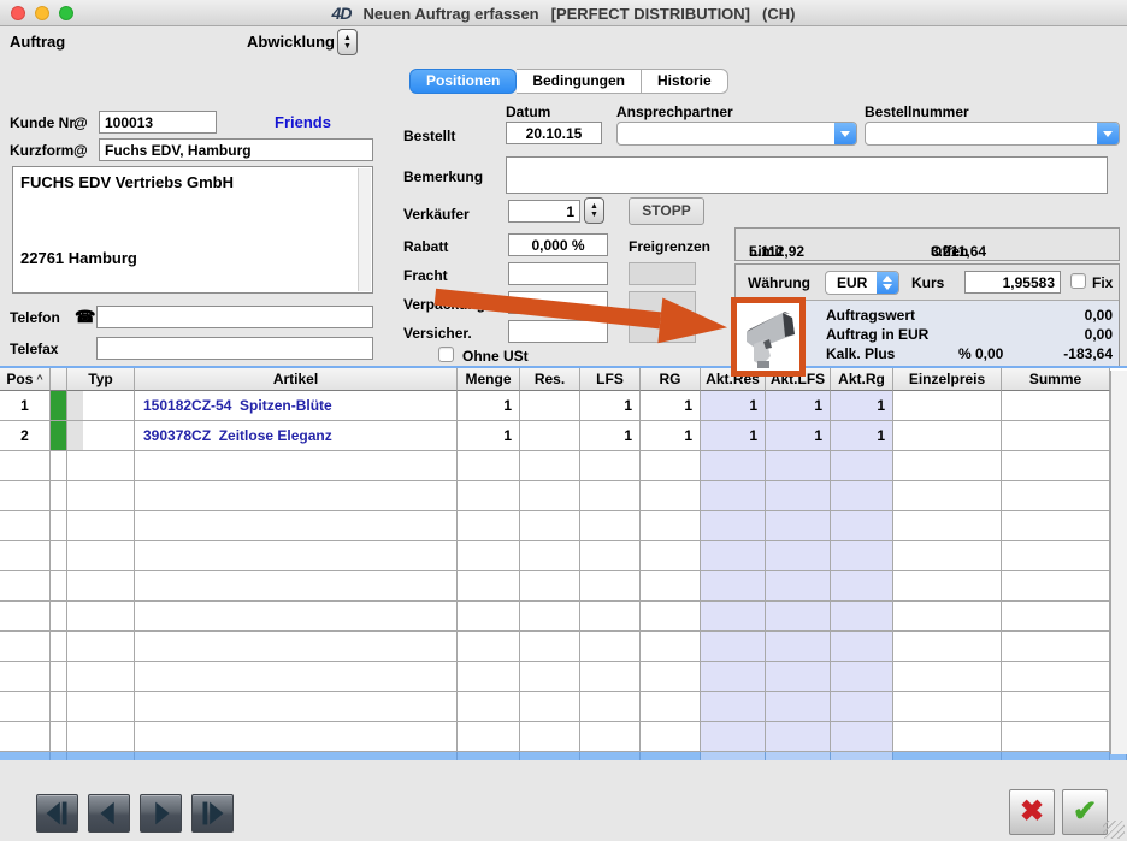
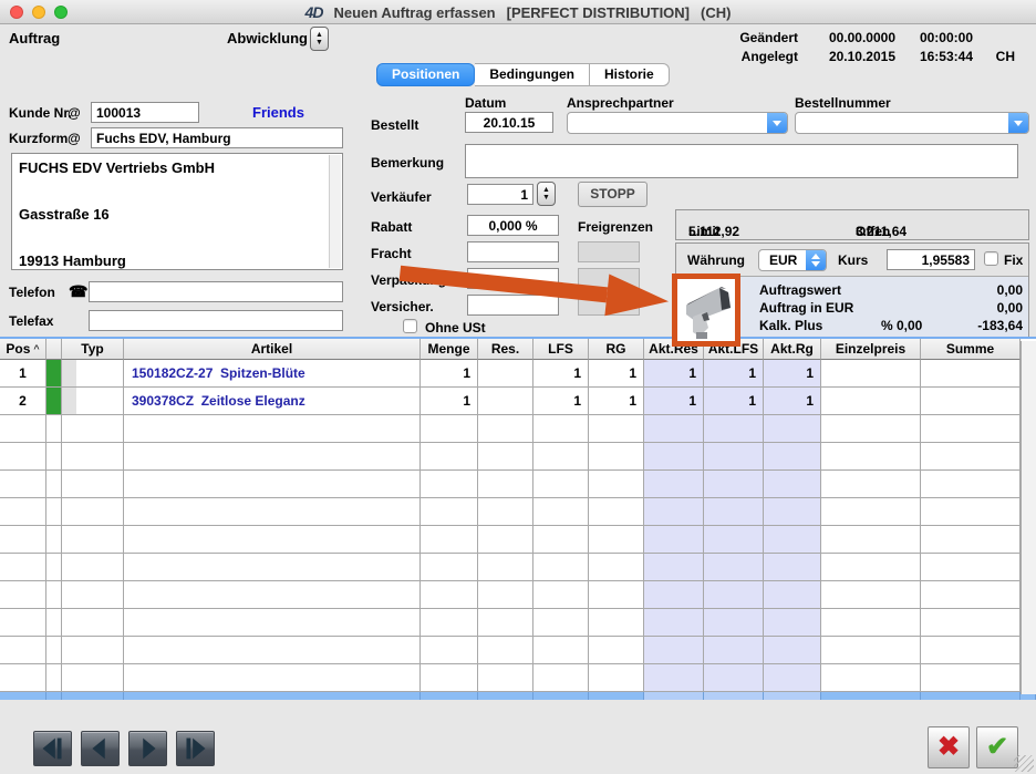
  4D
  Neuen Auftrag erfassen
  [PERFECT DISTRIBUTION]
  (CH)
  Auftrag
  Abwicklung
+ Geändert
+ 00.00.0000
+ 00:00:00
+ Angelegt
+ 20.10.2015
+ 16:53:44
+ CH
  Positionen
  Bedingungen
  Historie
  Kunde Nr.
  @
  100013
  Friends
  Kurzform
  @
  Fuchs EDV, Hamburg
  FUCHS EDV Vertriebs GmbH
+ Gasstraße 16
- 22761 Hamburg
+ 19913 Hamburg
  Telefon
  ☎
  Telefax
  Datum
  Bestellt
  20.10.15
  Ansprechpartner
  Bestellnummer
  Bemerkung
  Verkäufer
  1
  STOPP
  Rabatt
  0,000 %
  Freigrenzen
  Fracht
  Versicher.
  Ohne USt
  Limit
  5.112,92
  Offen
  3.211,64
  Währung
  EUR
  Kurs
  1,95583
  Fix
  Auftragswert
  0,00
  Auftrag in EUR
  0,00
  Kalk. Plus
  % 0,00
  -183,64
  Pos
  ^
  Typ
  Artikel
  Menge
  Res.
  LFS
  RG
  Akt.Res
  Akt.LFS
  Akt.Rg
  Einzelpreis
  Summe
  1
- 150182CZ-54 Spitzen-Blüte
+ 150182CZ-27 Spitzen-Blüte
  1
  1
  1
  1
  1
  1
  2
  390378CZ Zeitlose Eleganz
  1
  1
  1
  1
  1
  1
  ✖
  ✔
